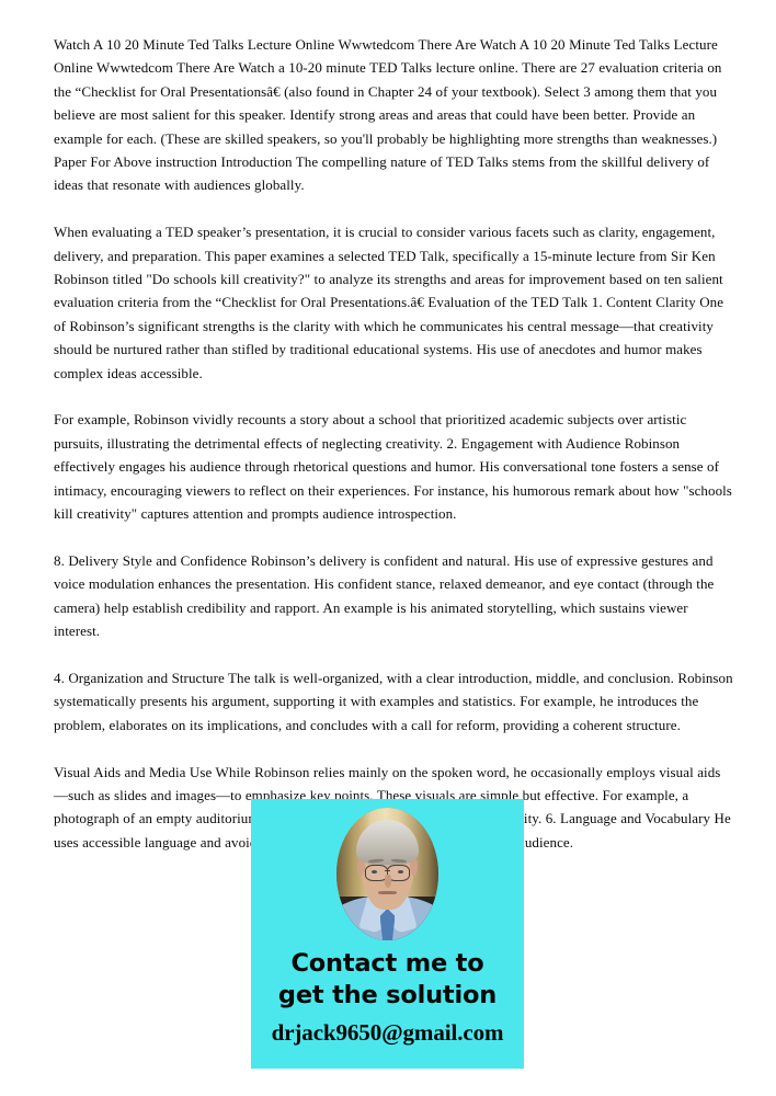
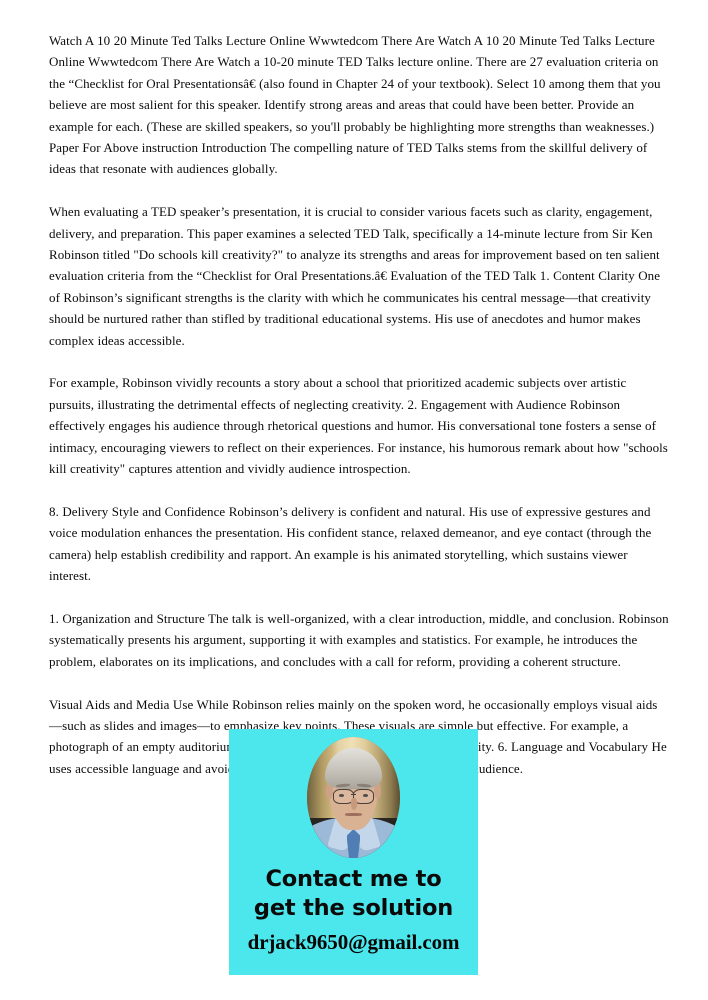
- Watch A 10 20 Minute Ted Talks Lecture Online Wwwtedcom There Are Watch A 10 20 Minute Ted Talks Lecture Online Wwwtedcom There Are Watch a 10-20 minute TED Talks lecture online. There are 27 evaluation criteria on the “Checklist for Oral Presentationsâ€ (also found in Chapter 24 of your textbook). Select 3 among them that you believe are most salient for this speaker. Identify strong areas and areas that could have been better. Provide an example for each. (These are skilled speakers, so you'll probably be highlighting more strengths than weaknesses.) Paper For Above instruction Introduction The compelling nature of TED Talks stems from the skillful delivery of ideas that resonate with audiences globally.
+ Watch A 10 20 Minute Ted Talks Lecture Online Wwwtedcom There Are Watch A 10 20 Minute Ted Talks Lecture Online Wwwtedcom There Are Watch a 10-20 minute TED Talks lecture online. There are 27 evaluation criteria on the “Checklist for Oral Presentationsâ€ (also found in Chapter 24 of your textbook). Select 10 among them that you believe are most salient for this speaker. Identify strong areas and areas that could have been better. Provide an example for each. (These are skilled speakers, so you'll probably be highlighting more strengths than weaknesses.) Paper For Above instruction Introduction The compelling nature of TED Talks stems from the skillful delivery of ideas that resonate with audiences globally.
- When evaluating a TED speaker’s presentation, it is crucial to consider various facets such as clarity, engagement, delivery, and preparation. This paper examines a selected TED Talk, specifically a 15-minute lecture from Sir Ken Robinson titled "Do schools kill creativity?" to analyze its strengths and areas for improvement based on ten salient evaluation criteria from the “Checklist for Oral Presentations.â€ Evaluation of the TED Talk 1. Content Clarity One of Robinson’s significant strengths is the clarity with which he communicates his central message—that creativity should be nurtured rather than stifled by traditional educational systems. His use of anecdotes and humor makes complex ideas accessible.
+ When evaluating a TED speaker’s presentation, it is crucial to consider various facets such as clarity, engagement, delivery, and preparation. This paper examines a selected TED Talk, specifically a 14-minute lecture from Sir Ken Robinson titled "Do schools kill creativity?" to analyze its strengths and areas for improvement based on ten salient evaluation criteria from the “Checklist for Oral Presentations.â€ Evaluation of the TED Talk 1. Content Clarity One of Robinson’s significant strengths is the clarity with which he communicates his central message—that creativity should be nurtured rather than stifled by traditional educational systems. His use of anecdotes and humor makes complex ideas accessible.
- For example, Robinson vividly recounts a story about a school that prioritized academic subjects over artistic pursuits, illustrating the detrimental effects of neglecting creativity. 2. Engagement with Audience Robinson effectively engages his audience through rhetorical questions and humor. His conversational tone fosters a sense of intimacy, encouraging viewers to reflect on their experiences. For instance, his humorous remark about how "schools kill creativity" captures attention and prompts audience introspection.
+ For example, Robinson vividly recounts a story about a school that prioritized academic subjects over artistic pursuits, illustrating the detrimental effects of neglecting creativity. 2. Engagement with Audience Robinson effectively engages his audience through rhetorical questions and humor. His conversational tone fosters a sense of intimacy, encouraging viewers to reflect on their experiences. For instance, his humorous remark about how "schools kill creativity" captures attention and vividly audience introspection.
  8. Delivery Style and Confidence Robinson’s delivery is confident and natural. His use of expressive gestures and voice modulation enhances the presentation. His confident stance, relaxed demeanor, and eye contact (through the camera) help establish credibility and rapport. An example is his animated storytelling, which sustains viewer interest.
- 4. Organization and Structure The talk is well-organized, with a clear introduction, middle, and conclusion. Robinson systematically presents his argument, supporting it with examples and statistics. For example, he introduces the problem, elaborates on its implications, and concludes with a call for reform, providing a coherent structure.
+ 1. Organization and Structure The talk is well-organized, with a clear introduction, middle, and conclusion. Robinson systematically presents his argument, supporting it with examples and statistics. For example, he introduces the problem, elaborates on its implications, and concludes with a call for reform, providing a coherent structure.
  Visual Aids and Media Use While Robinson relies mainly on the spoken word, he occasionally employs visual aids—such as slides and images—to emphasize key points. These visuals are simple but effective. For example, a photograph of an empty auditoriuity. 6. Language and Vocabulary He uses accessible language and avoiudience.
  Contact me to
  get the solution
  drjack9650@gmail.com
